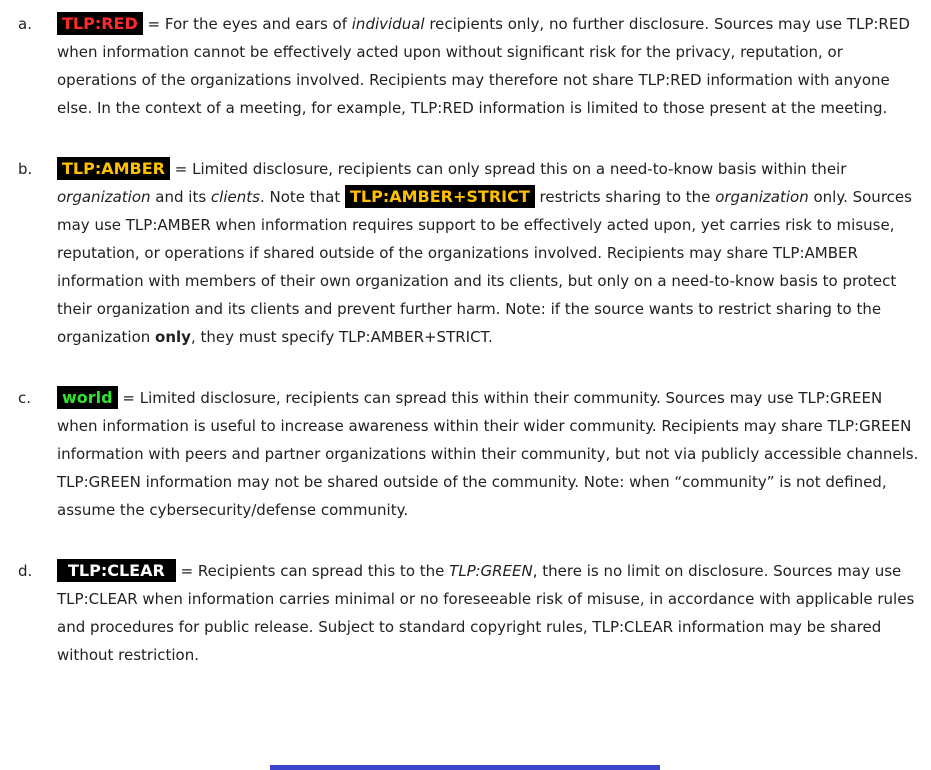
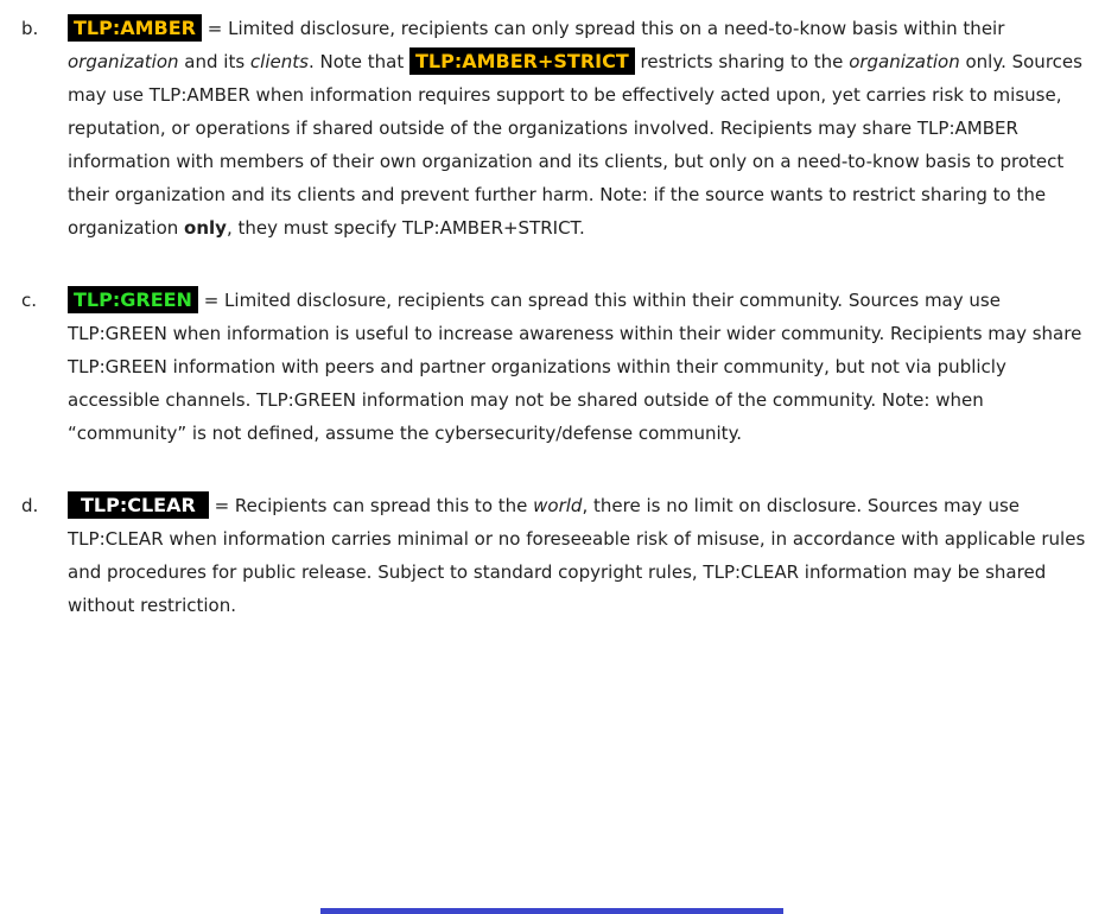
- a.
- TLP:RED = For the eyes and ears of individual recipients only, no further disclosure. Sources may use TLP:RED when information cannot be effectively acted upon without significant risk for the privacy, reputation, or operations of the organizations involved. Recipients may therefore not share TLP:RED information with anyone else. In the context of a meeting, for example, TLP:RED information is limited to those present at the meeting.
  b.
  TLP:AMBER = Limited disclosure, recipients can only spread this on a need-to-know basis within their organization and its clients. Note that TLP:AMBER+STRICT restricts sharing to the organization only. Sources may use TLP:AMBER when information requires support to be effectively acted upon, yet carries risk to misuse, reputation, or operations if shared outside of the organizations involved. Recipients may share TLP:AMBER information with members of their own organization and its clients, but only on a need-to-know basis to protect their organization and its clients and prevent further harm. Note: if the source wants to restrict sharing to the organization only, they must specify TLP:AMBER+STRICT.
  c.
- world = Limited disclosure, recipients can spread this within their community. Sources may use TLP:GREEN when information is useful to increase awareness within their wider community. Recipients may share TLP:GREEN information with peers and partner organizations within their community, but not via publicly accessible channels. TLP:GREEN information may not be shared outside of the community. Note: when “community” is not defined, assume the cybersecurity/defense community.
+ TLP:GREEN = Limited disclosure, recipients can spread this within their community. Sources may use TLP:GREEN when information is useful to increase awareness within their wider community. Recipients may share TLP:GREEN information with peers and partner organizations within their community, but not via publicly accessible channels. TLP:GREEN information may not be shared outside of the community. Note: when “community” is not defined, assume the cybersecurity/defense community.
  d.
- TLP:CLEAR = Recipients can spread this to the TLP:GREEN, there is no limit on disclosure. Sources may use TLP:CLEAR when information carries minimal or no foreseeable risk of misuse, in accordance with applicable rules and procedures for public release. Subject to standard copyright rules, TLP:CLEAR information may be shared without restriction.
+ TLP:CLEAR = Recipients can spread this to the world, there is no limit on disclosure. Sources may use TLP:CLEAR when information carries minimal or no foreseeable risk of misuse, in accordance with applicable rules and procedures for public release. Subject to standard copyright rules, TLP:CLEAR information may be shared without restriction.
